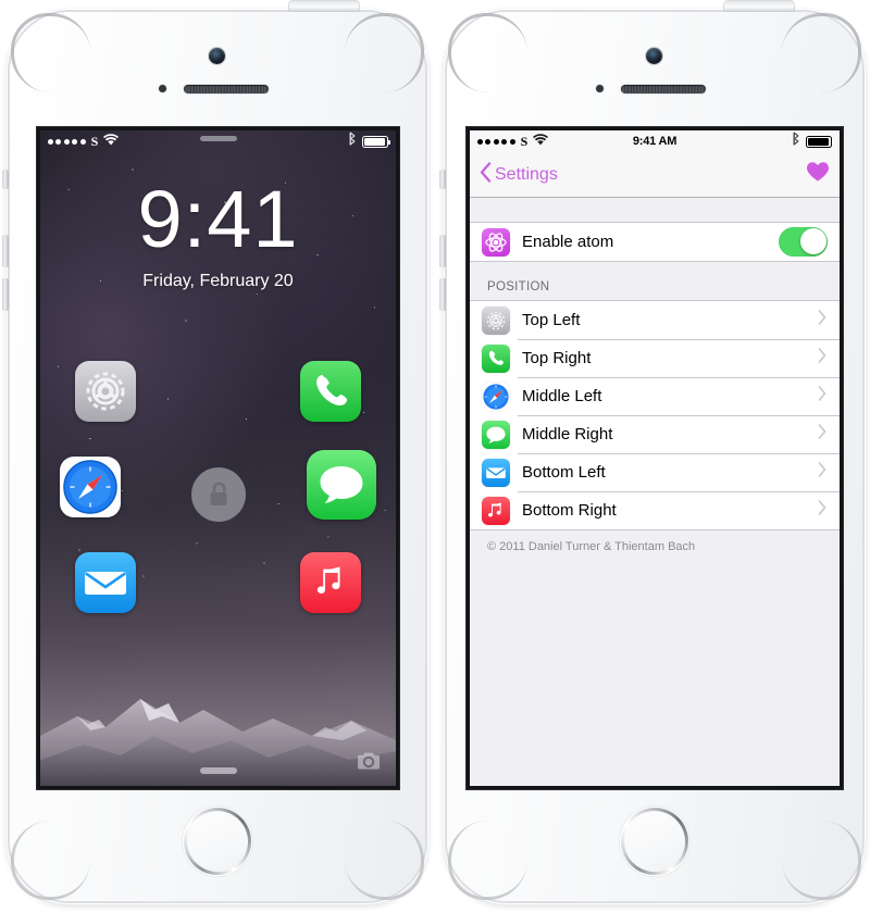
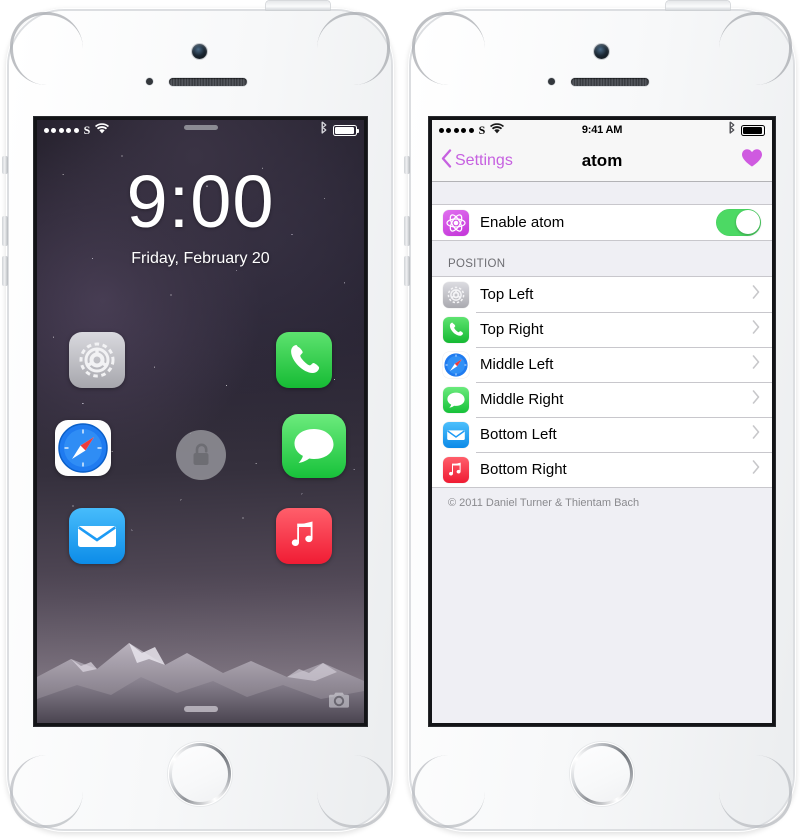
  S
- 9:41
+ 9:00
  Friday, February 20
  S
  9:41 AM
  Settings
+ atom
  Enable atom
  POSITION
  Top Left
  Top Right
  Middle Left
  Middle Right
  Bottom Left
  Bottom Right
  © 2011 Daniel Turner & Thientam Bach
